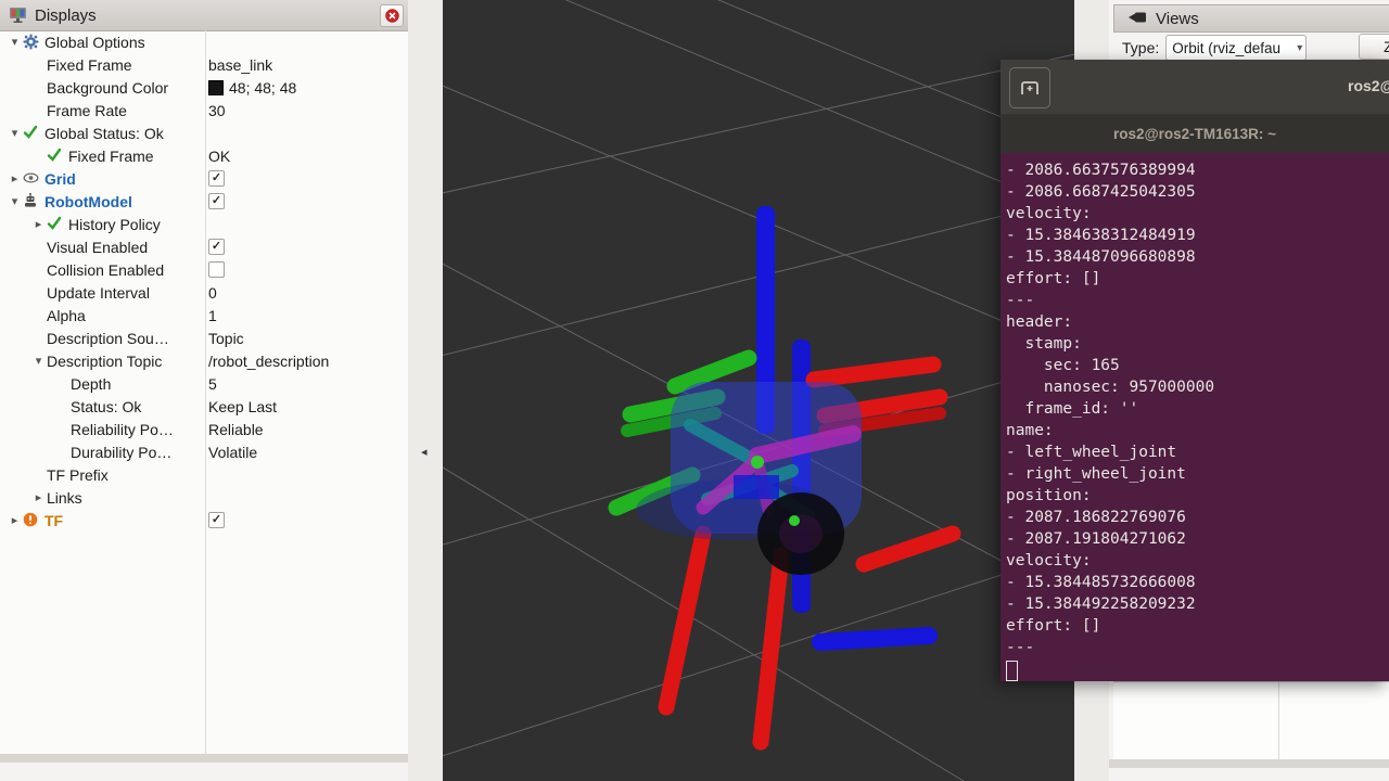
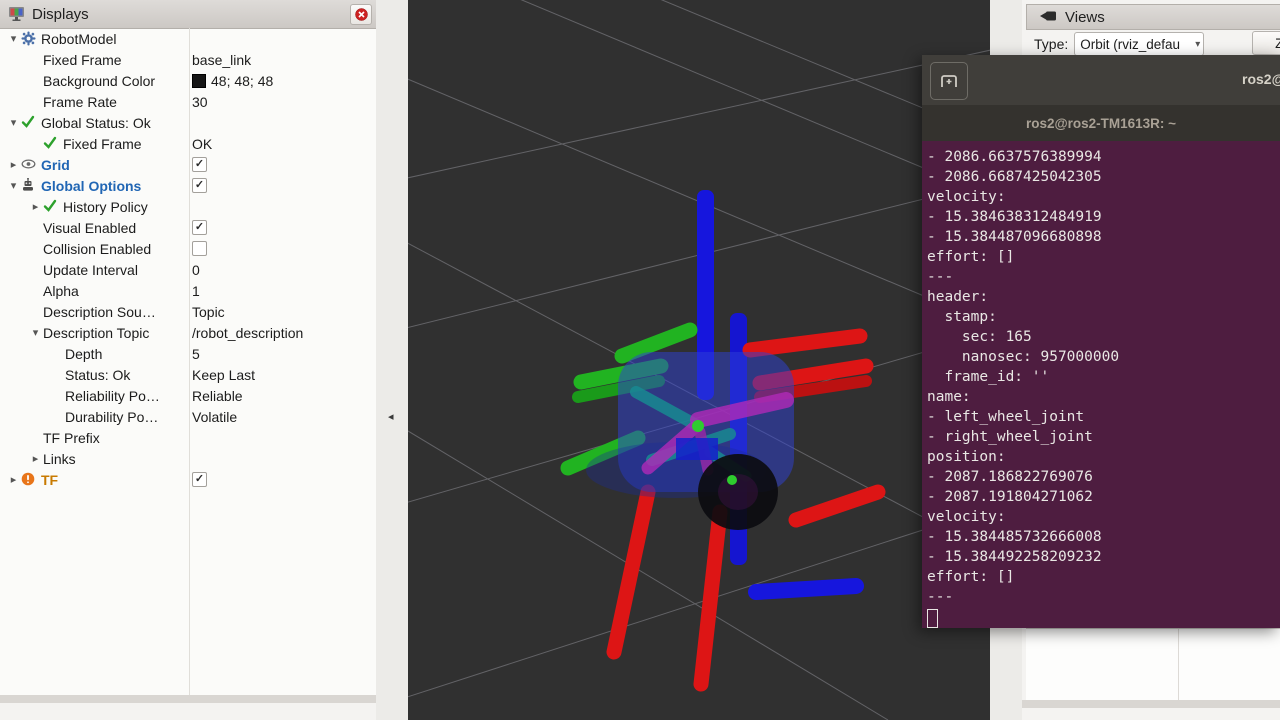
  Displays
  ▾
- Global Options
+ RobotModel
  Fixed Frame
  base_link
  Background Color
  48; 48; 48
  Frame Rate
  30
  ▾
  Global Status: Ok
  Fixed Frame
  OK
  ▸
  Grid
  ✓
  ▾
- RobotModel
+ Global Options
  ✓
  ▸
  History Policy
  Visual Enabled
  ✓
  Collision Enabled
  Update Interval
  0
  Alpha
  1
  Description Sou…
  Topic
  ▾
  Description Topic
  /robot_description
  Depth
  5
  Status: Ok
  Keep Last
  Reliability Po…
  Reliable
  Durability Po…
  Volatile
  TF Prefix
  ▸
  Links
  ▸
  TF
  ✓
  ◂
  Views
  Type:
  Orbit (rviz_defau
  ▾
  ros2@
  ros2@ros2-TM1613R: ~
  - 2086.6637576389994
  - 2086.6687425042305
  velocity:
  - 15.384638312484919
  - 15.384487096680898
  effort: []
  ---
  header:
  stamp:
  sec: 165
  nanosec: 957000000
  frame_id: ''
  name:
  - left_wheel_joint
  - right_wheel_joint
  position:
  - 2087.186822769076
  - 2087.191804271062
  velocity:
  - 15.384485732666008
  - 15.384492258209232
  effort: []
  ---
